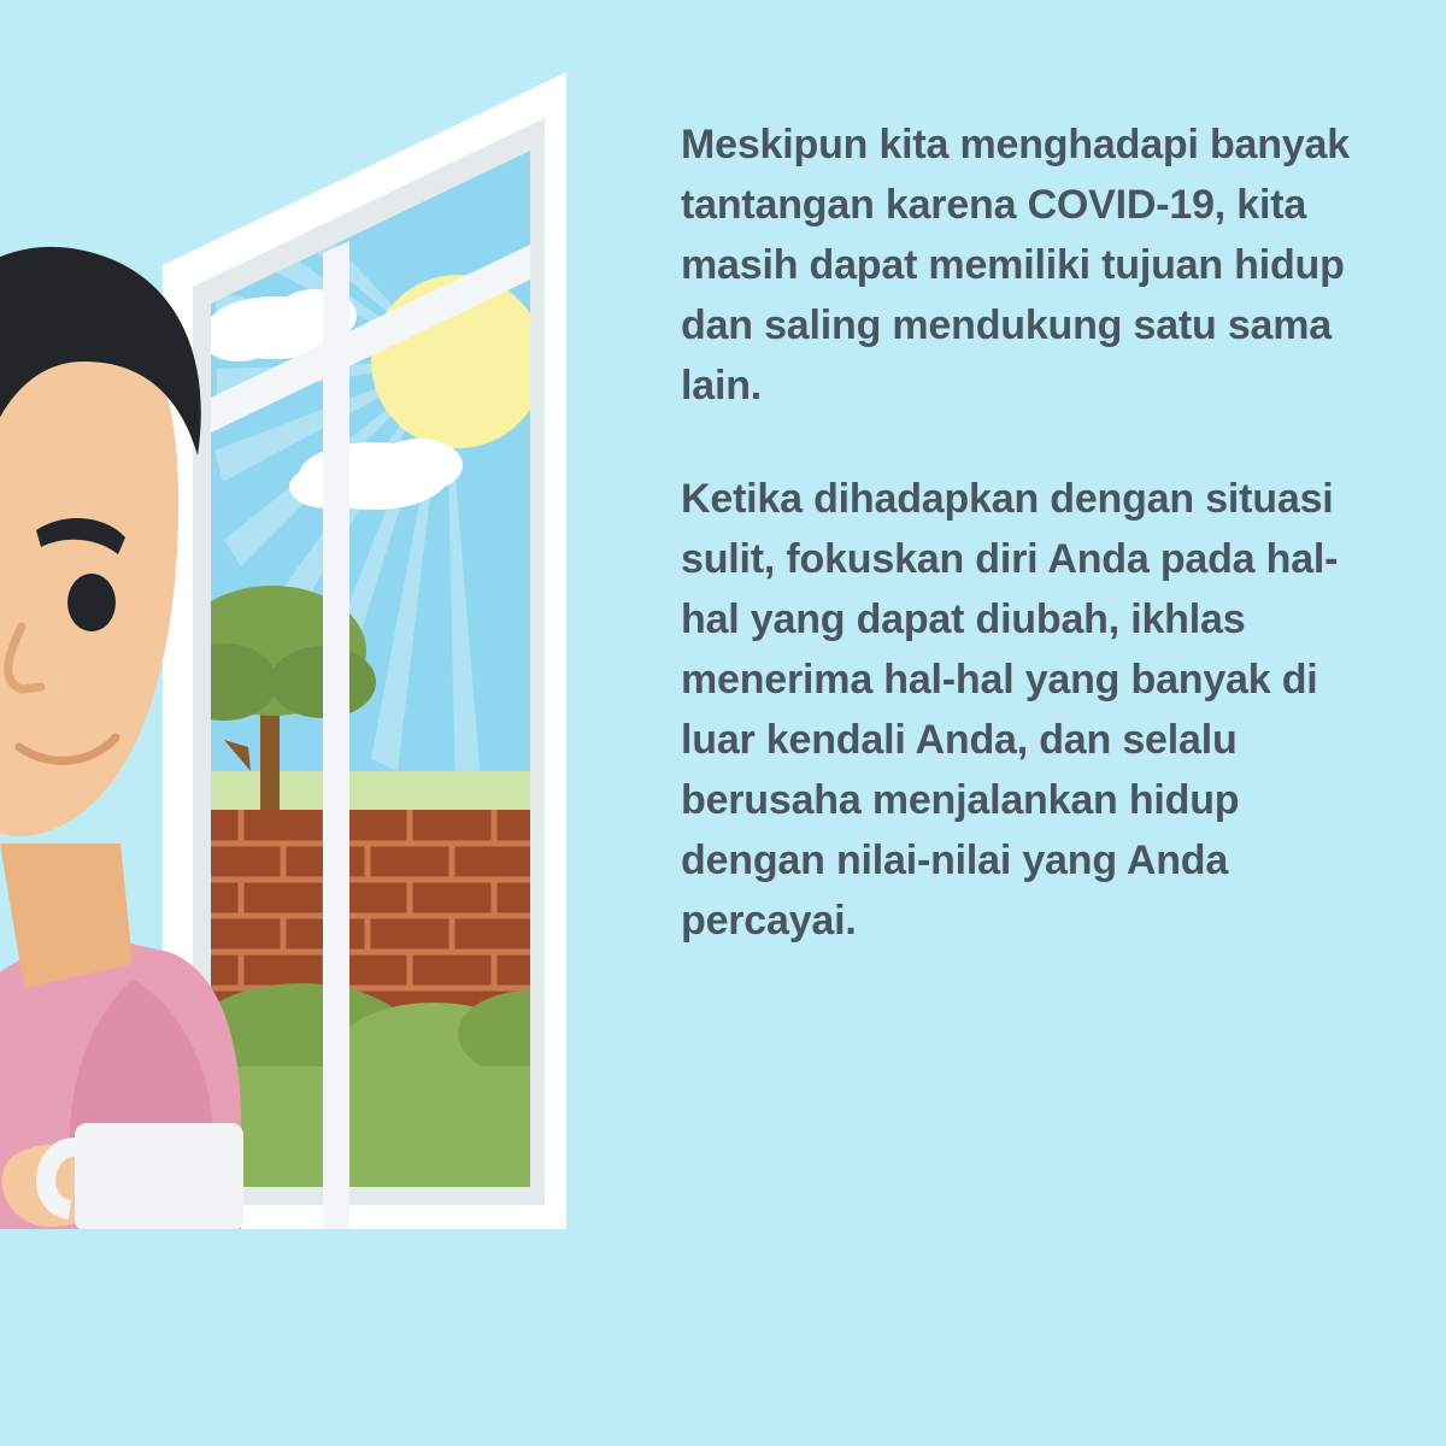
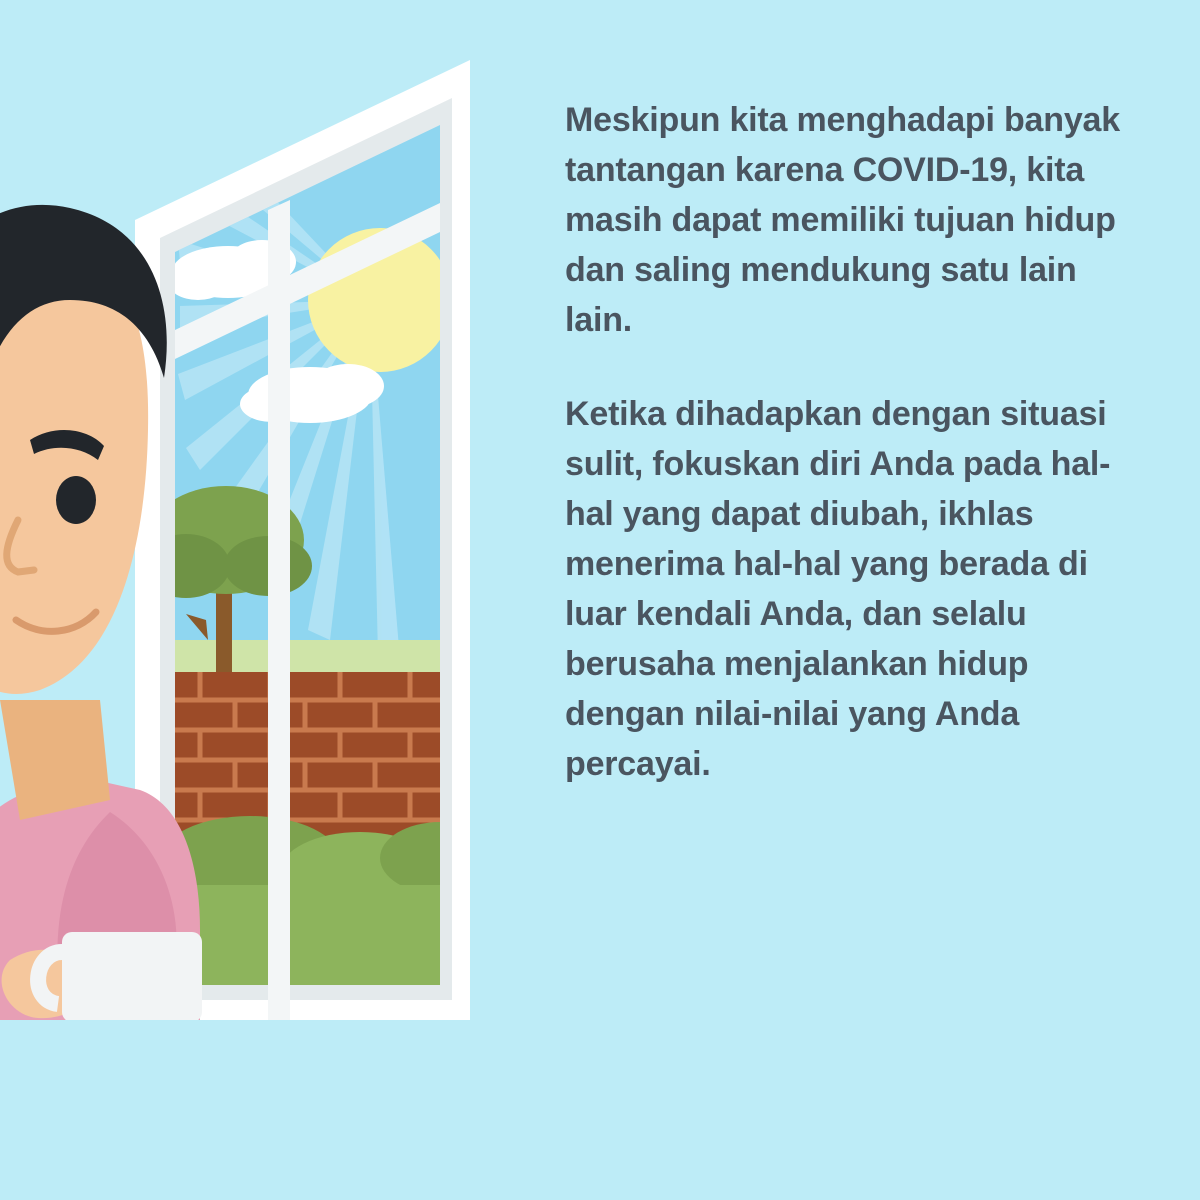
- Meskipun kita menghadapi banyak tantangan karena COVID-19, kita masih dapat memiliki tujuan hidup dan saling mendukung satu sama lain.
+ Meskipun kita menghadapi banyak tantangan karena COVID-19, kita masih dapat memiliki tujuan hidup dan saling mendukung satu lain lain.
- Ketika dihadapkan dengan situasi sulit, fokuskan diri Anda pada hal-hal yang dapat diubah, ikhlas menerima hal-hal yang banyak di luar kendali Anda, dan selalu berusaha menjalankan hidup dengan nilai-nilai yang Anda percayai.
+ Ketika dihadapkan dengan situasi sulit, fokuskan diri Anda pada hal-hal yang dapat diubah, ikhlas menerima hal-hal yang berada di luar kendali Anda, dan selalu berusaha menjalankan hidup dengan nilai-nilai yang Anda percayai.
